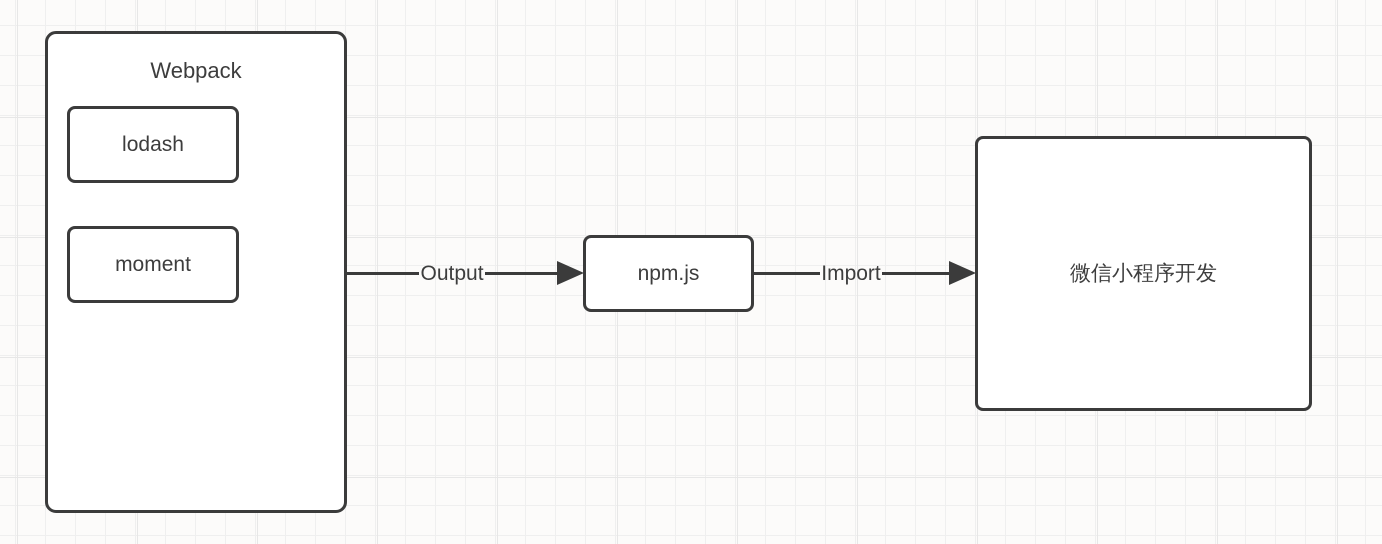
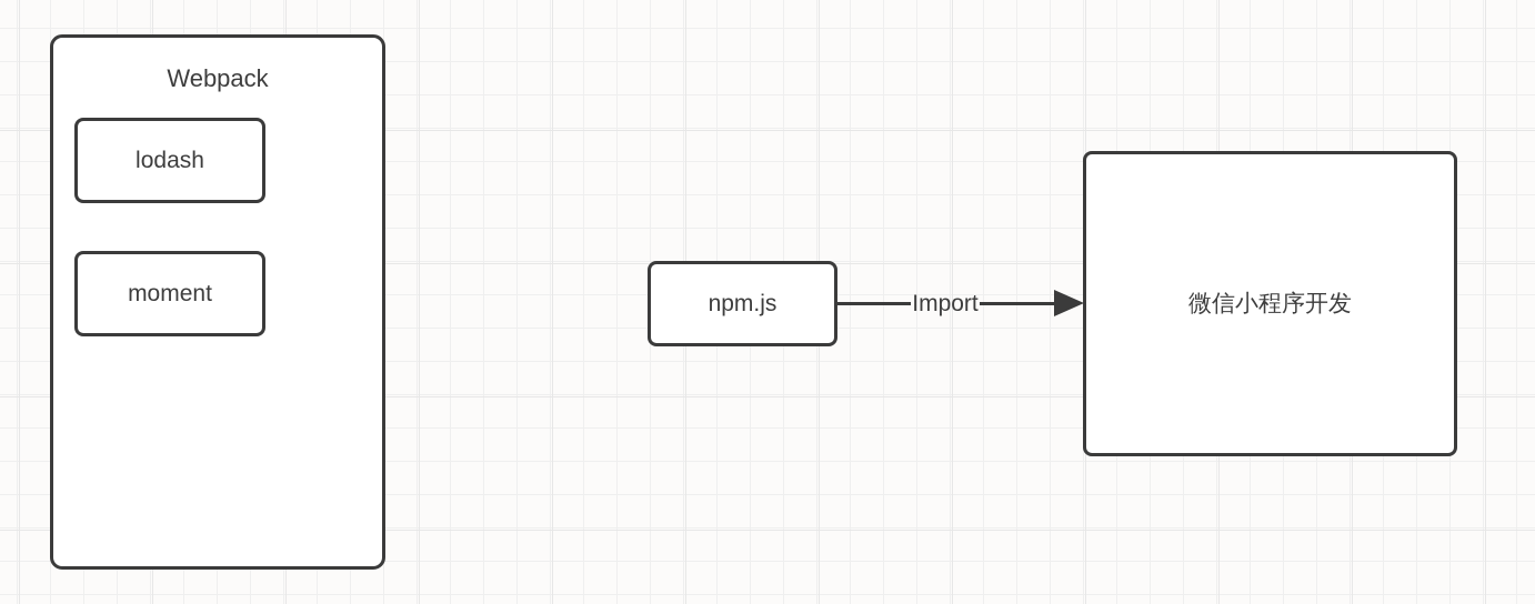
  Webpack
  lodash
  moment
- Output
  npm.js
  Import
  微信小程序开发
